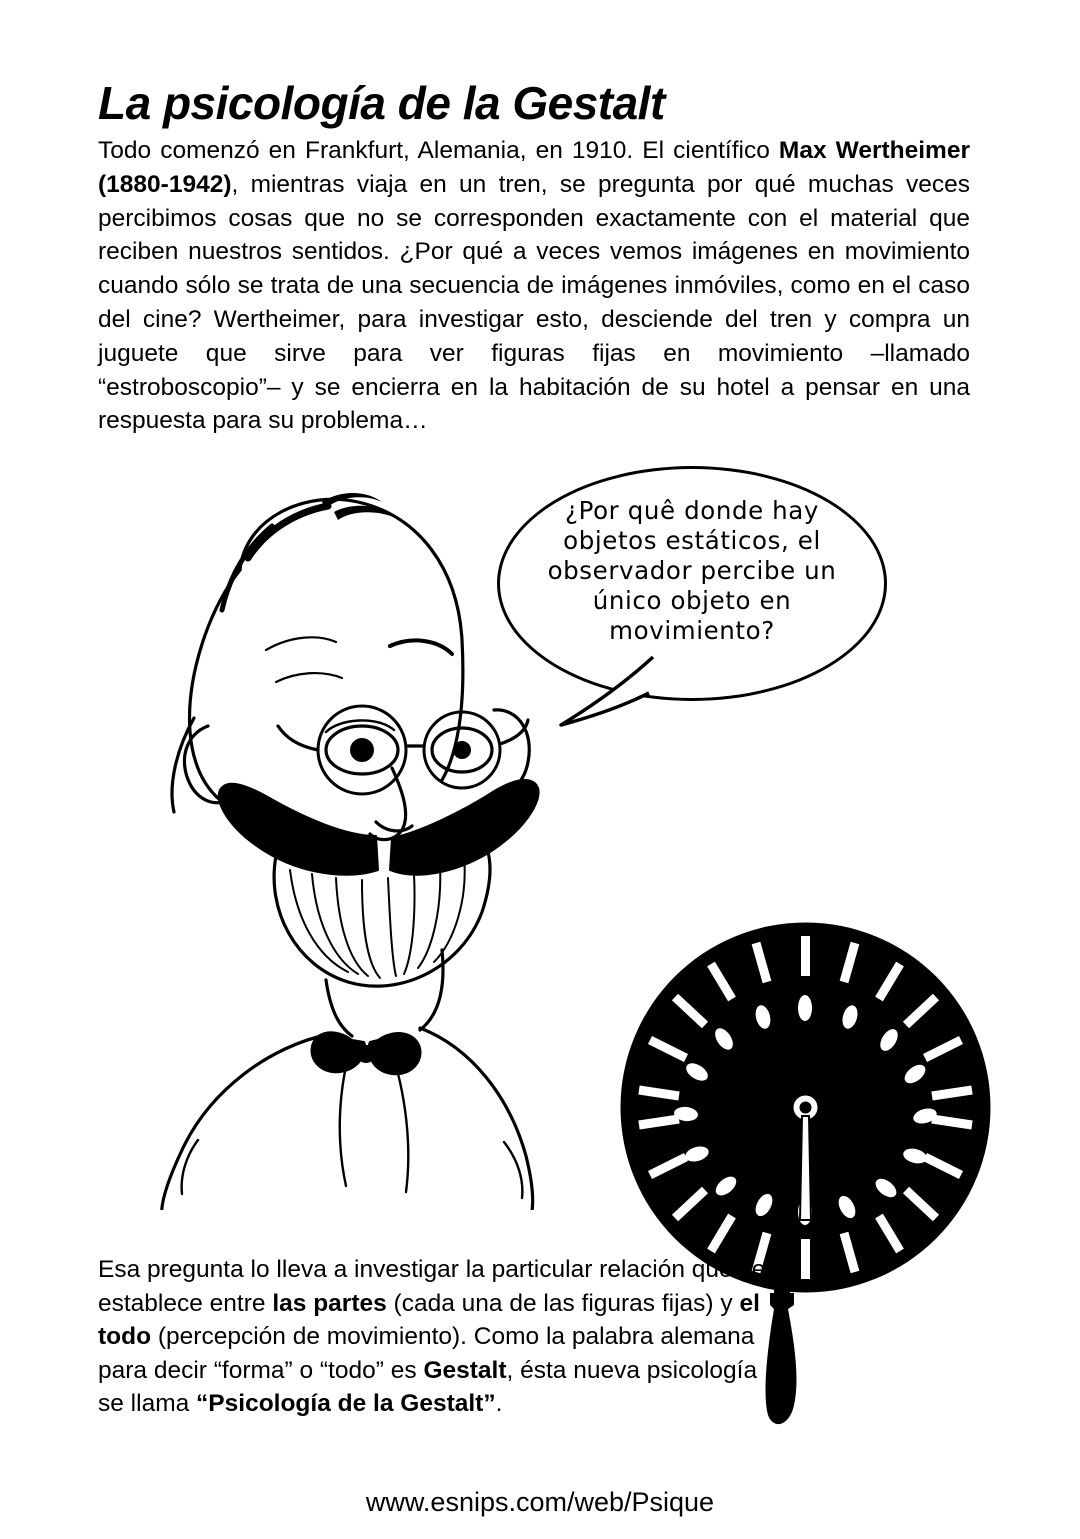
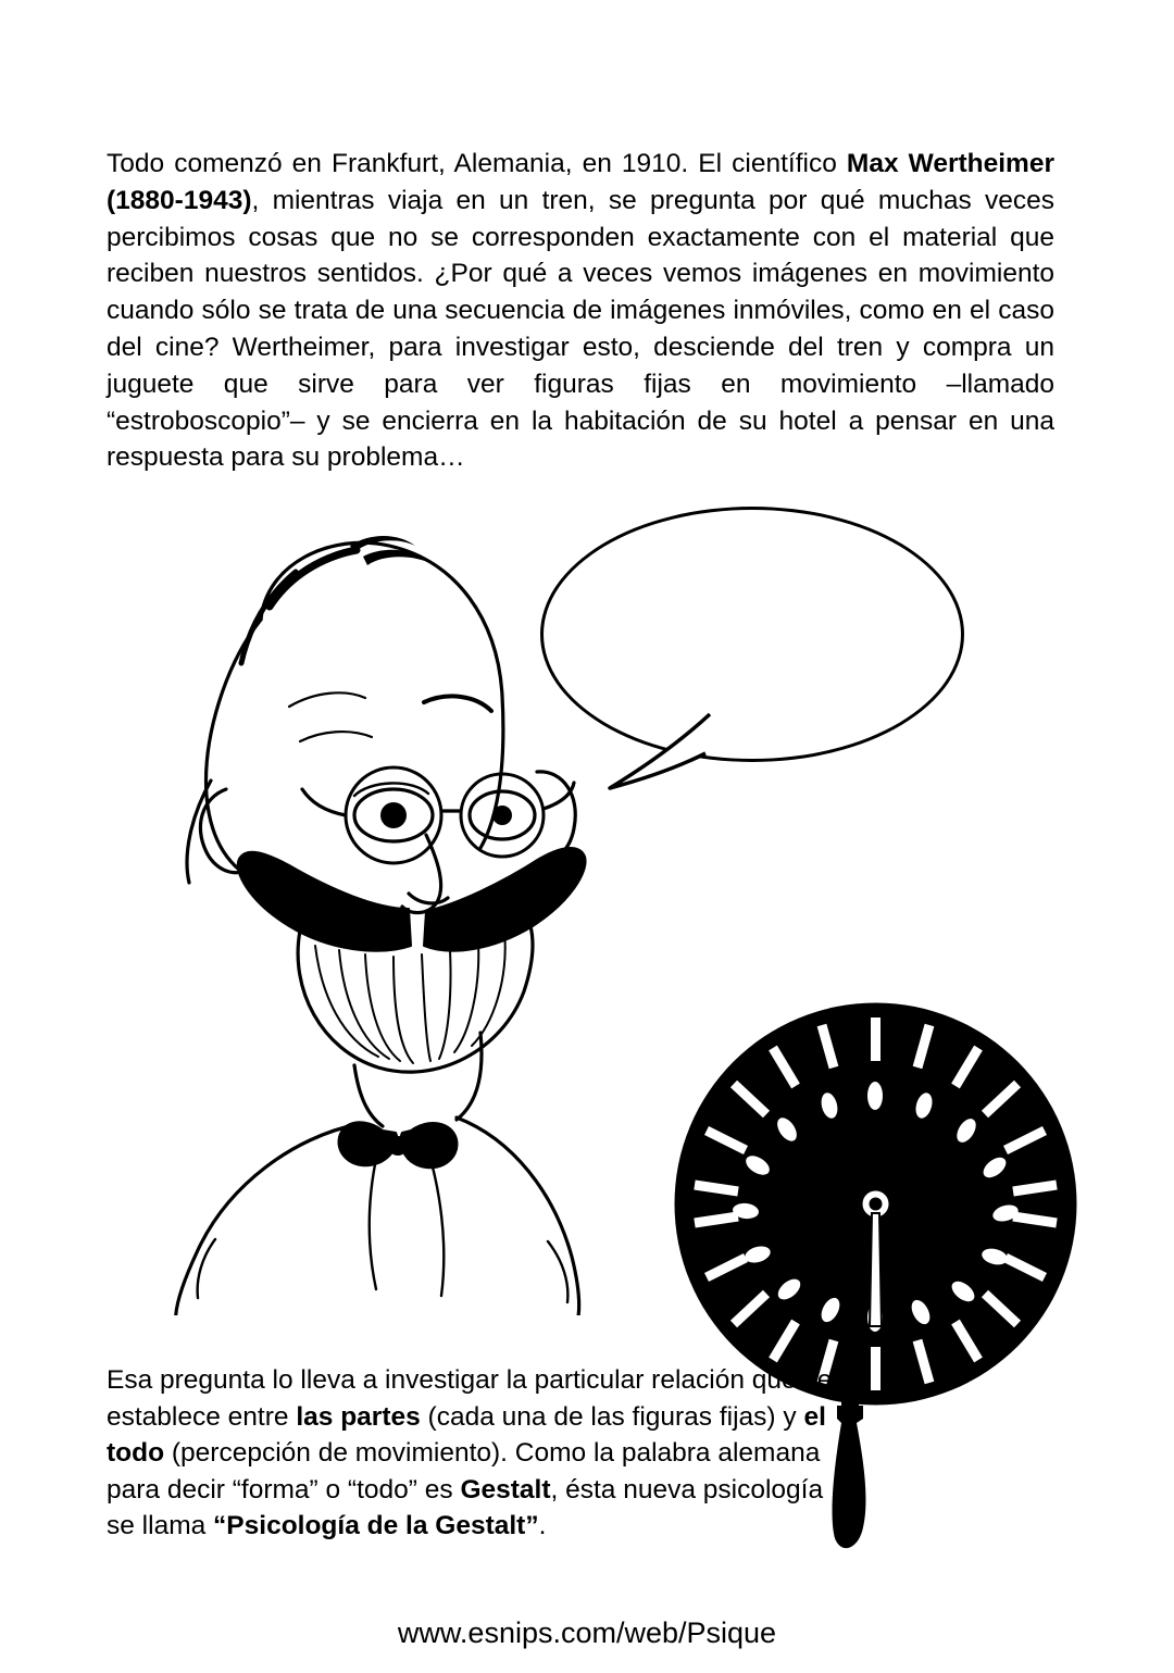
- La psicología de la Gestalt
- Todo comenzó en Frankfurt, Alemania, en 1910. El científico Max Wertheimer (1880-1942), mientras viaja en un tren, se pregunta por qué muchas veces percibimos cosas que no se corresponden exactamente con el material que reciben nuestros sentidos. ¿Por qué a veces vemos imágenes en movimiento cuando sólo se trata de una secuencia de imágenes inmóviles, como en el caso del cine? Wertheimer, para investigar esto, desciende del tren y compra un juguete que sirve para ver figuras fijas en movimiento –llamado “estroboscopio”– y se encierra en la habitación de su hotel a pensar en una respuesta para su problema…
+ Todo comenzó en Frankfurt, Alemania, en 1910. El científico Max Wertheimer (1880-1943), mientras viaja en un tren, se pregunta por qué muchas veces percibimos cosas que no se corresponden exactamente con el material que reciben nuestros sentidos. ¿Por qué a veces vemos imágenes en movimiento cuando sólo se trata de una secuencia de imágenes inmóviles, como en el caso del cine? Wertheimer, para investigar esto, desciende del tren y compra un juguete que sirve para ver figuras fijas en movimiento –llamado “estroboscopio”– y se encierra en la habitación de su hotel a pensar en una respuesta para su problema…
- ¿Por quê donde hay objetos estáticos, el observador percibe un único objeto en movimiento?
  Esa pregunta lo lleva a investigar la particular relación que se establece entre las partes (cada una de las figuras fijas) y el todo (percepción de movimiento). Como la palabra alemana para decir “forma” o “todo” es Gestalt, ésta nueva psicología se llama “Psicología de la Gestalt”.
  www.esnips.com/web/Psique
